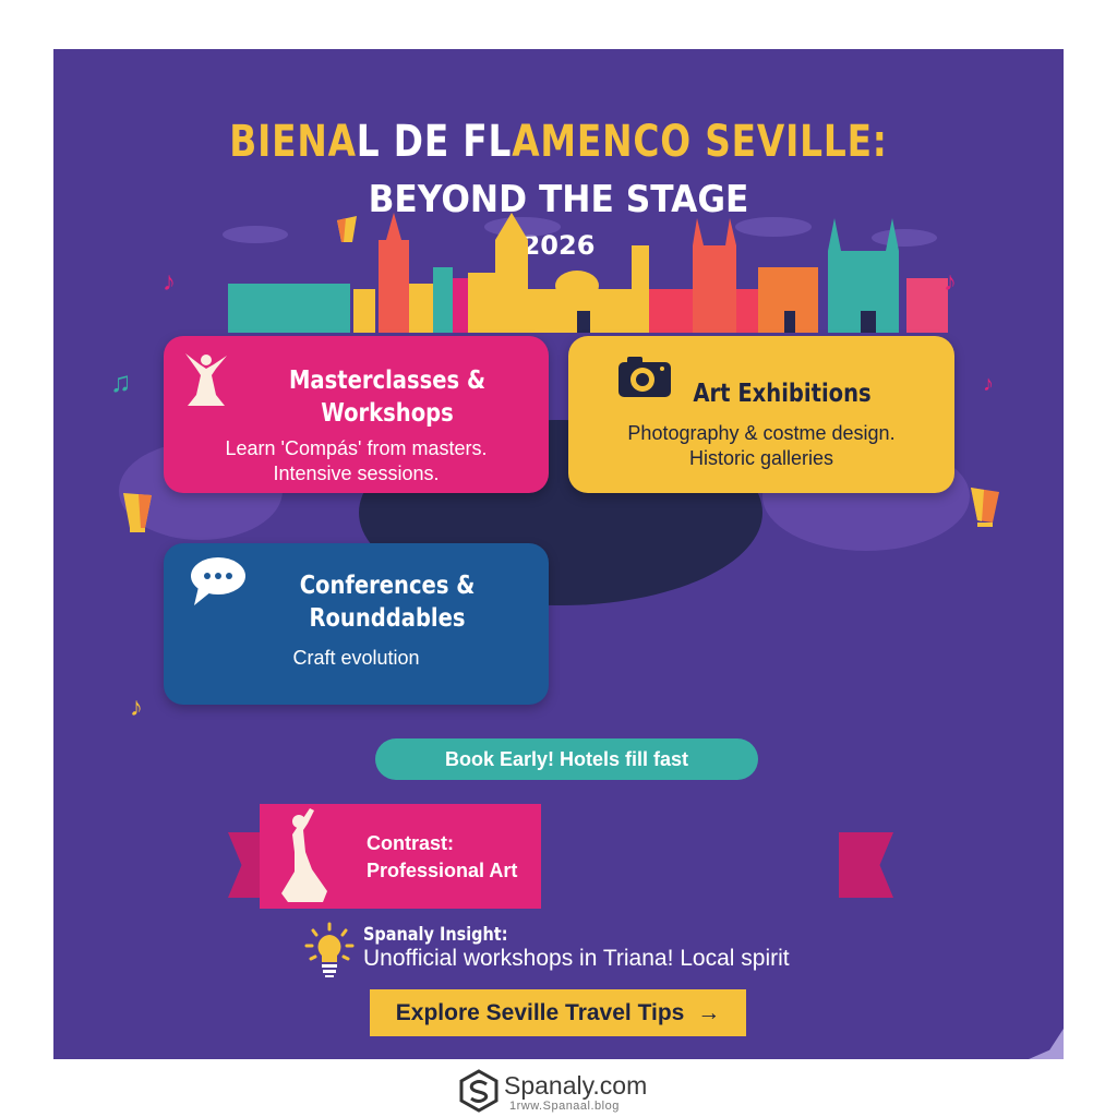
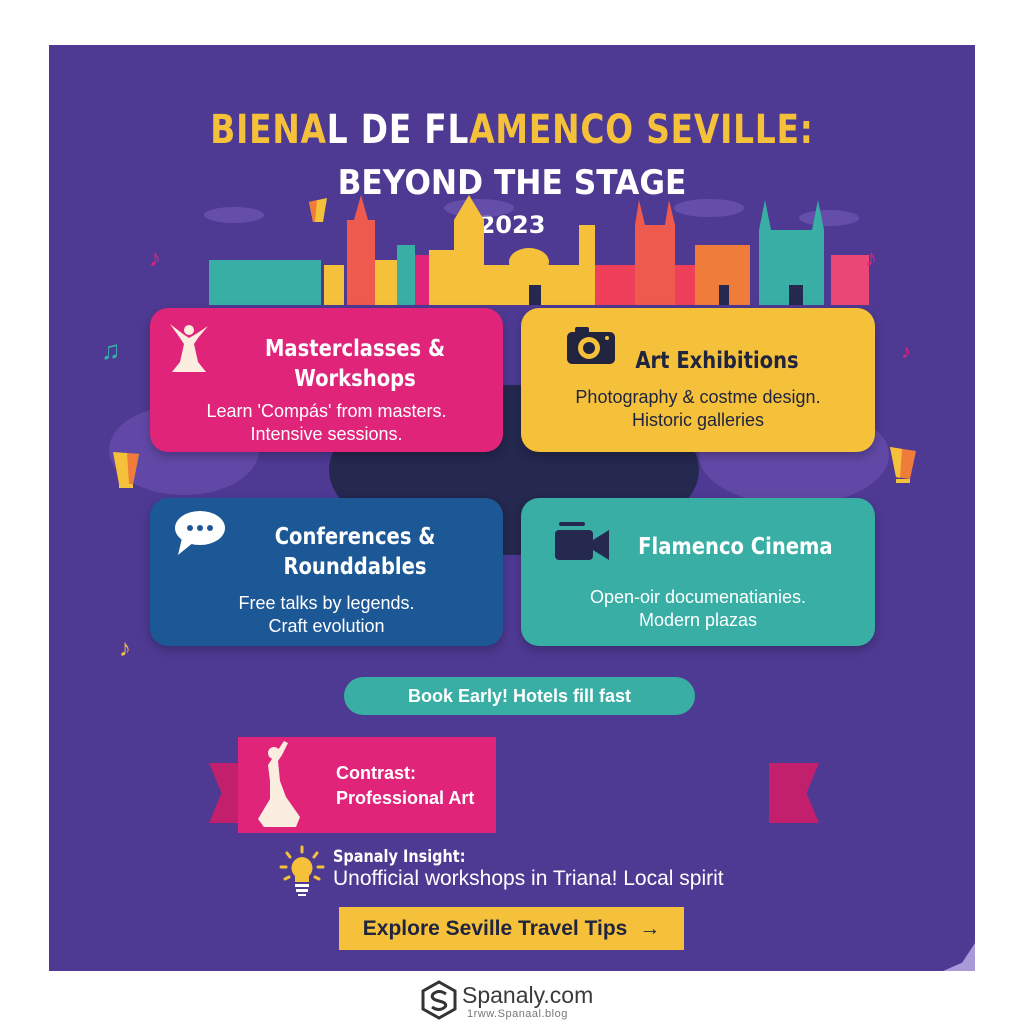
  BIENAL DE FLAMENCO SEVILLE:
  BEYOND THE STAGE
- 2026
+ 2023
  Masterclasses &
  Workshops
  Learn 'Compás' from masters.
  Intensive sessions.
  Art Exhibitions
  Photography & costme design.
  Historic galleries
  Conferences &
  Rounddables
+ Free talks by legends.
  Craft evolution
+ Flamenco Cinema
+ Open-oir documenatianies.
+ Modern plazas
  ♫
  ♪
  ♪
  ♪
  ♪
  Book Early! Hotels fill fast
  Contrast:
  Professional Art
  Spanaly Insight:
  Unofficial workshops in Triana! Local spirit
  Explore Seville Travel Tips →
  Spanaly.com
  1rww.Spanaal.blog
